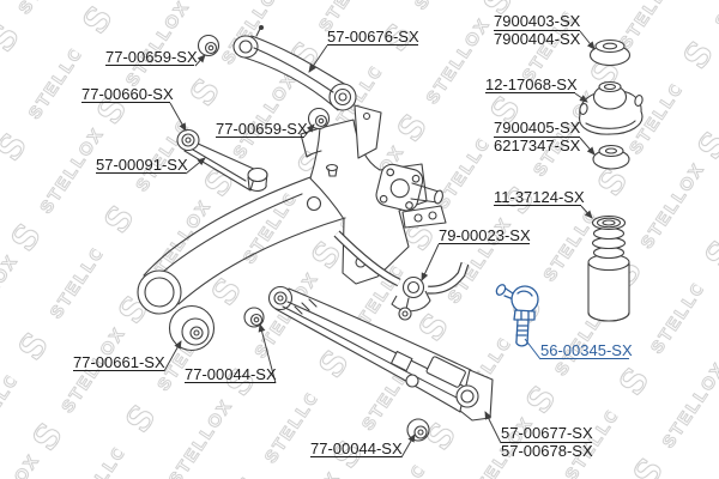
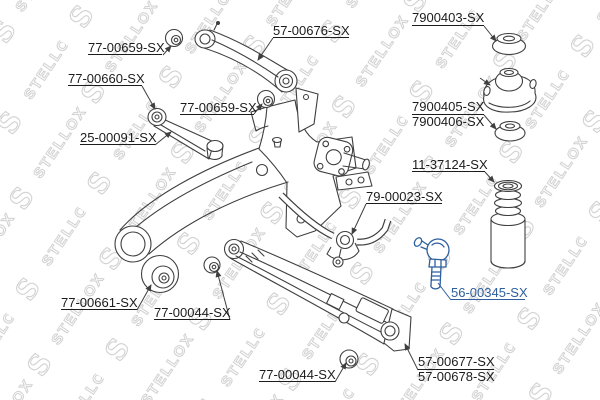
  77-00659-SX
  57-00676-SX
  7900403-SX
- 7900404-SX
- 12-17068-SX
  77-00660-SX
  77-00659-SX
  7900405-SX
- 6217347-SX
+ 7900406-SX
- 57-00091-SX
+ 25-00091-SX
  11-37124-SX
  79-00023-SX
  56-00345-SX
  77-00661-SX
  77-00044-SX
  57-00677-SX
  57-00678-SX
  77-00044-SX
